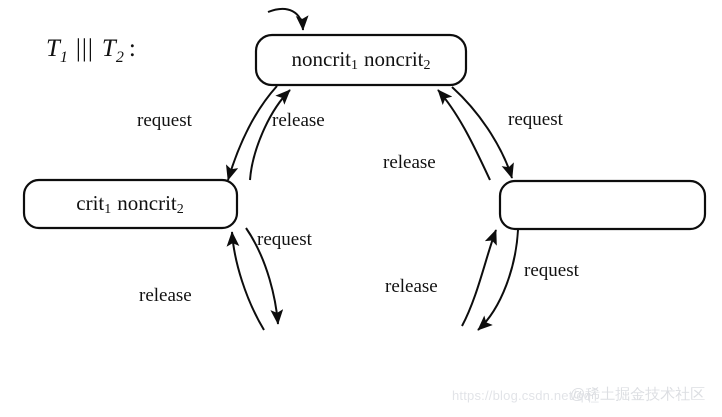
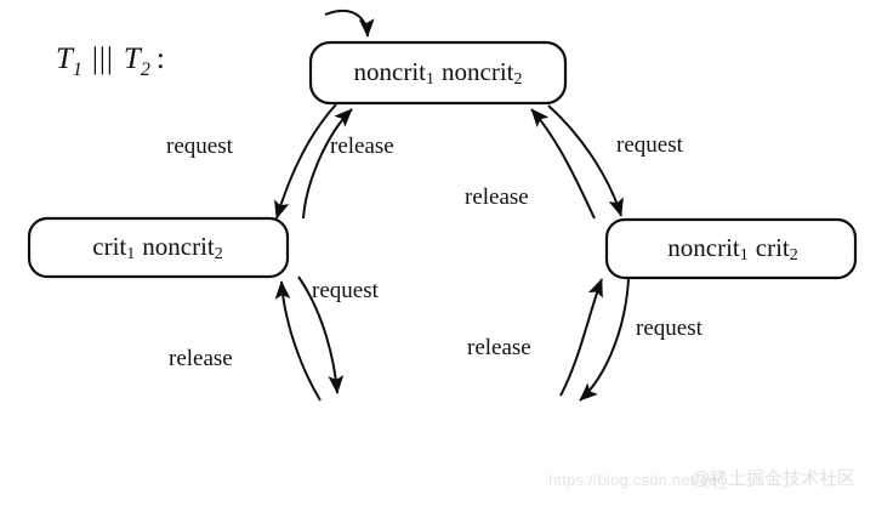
  T1 ||| T2 :
  noncrit1 noncrit2
  crit1 noncrit2
+ noncrit1 crit2
  request
  release
  request
  release
  request
  release
  request
  release
  https://blog.csdn.net/qq_
  @稀土掘金技术社区
